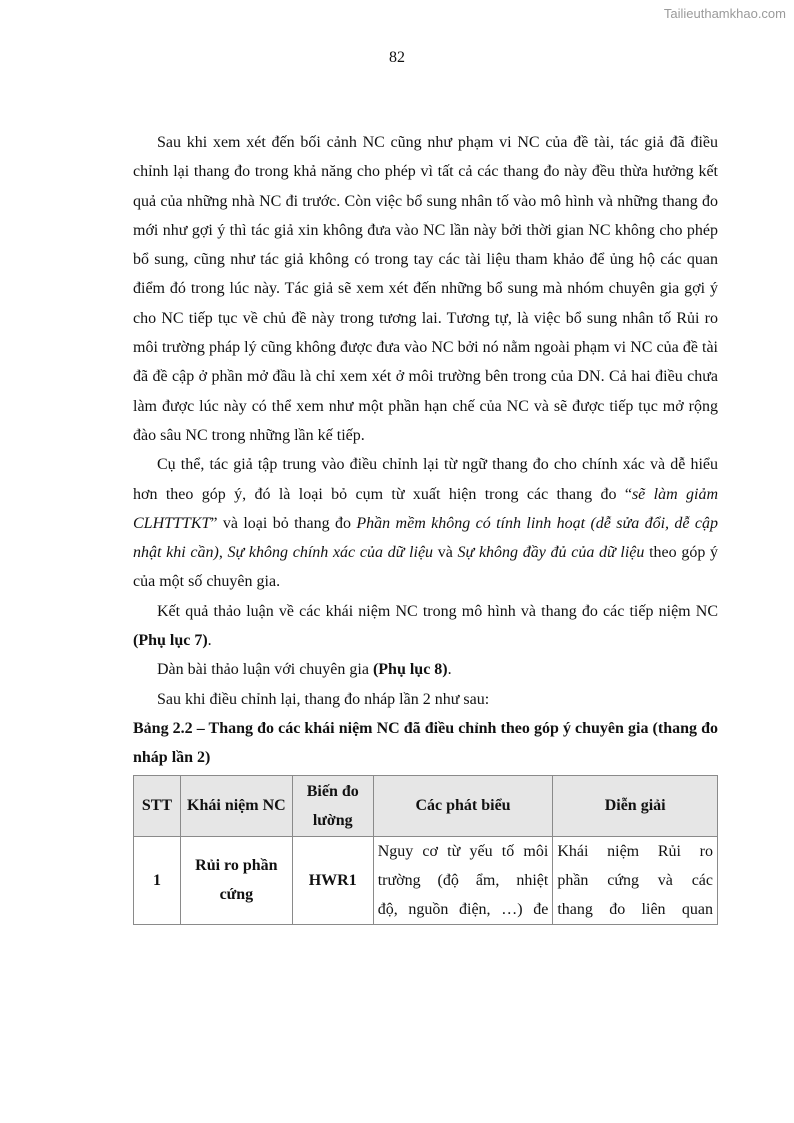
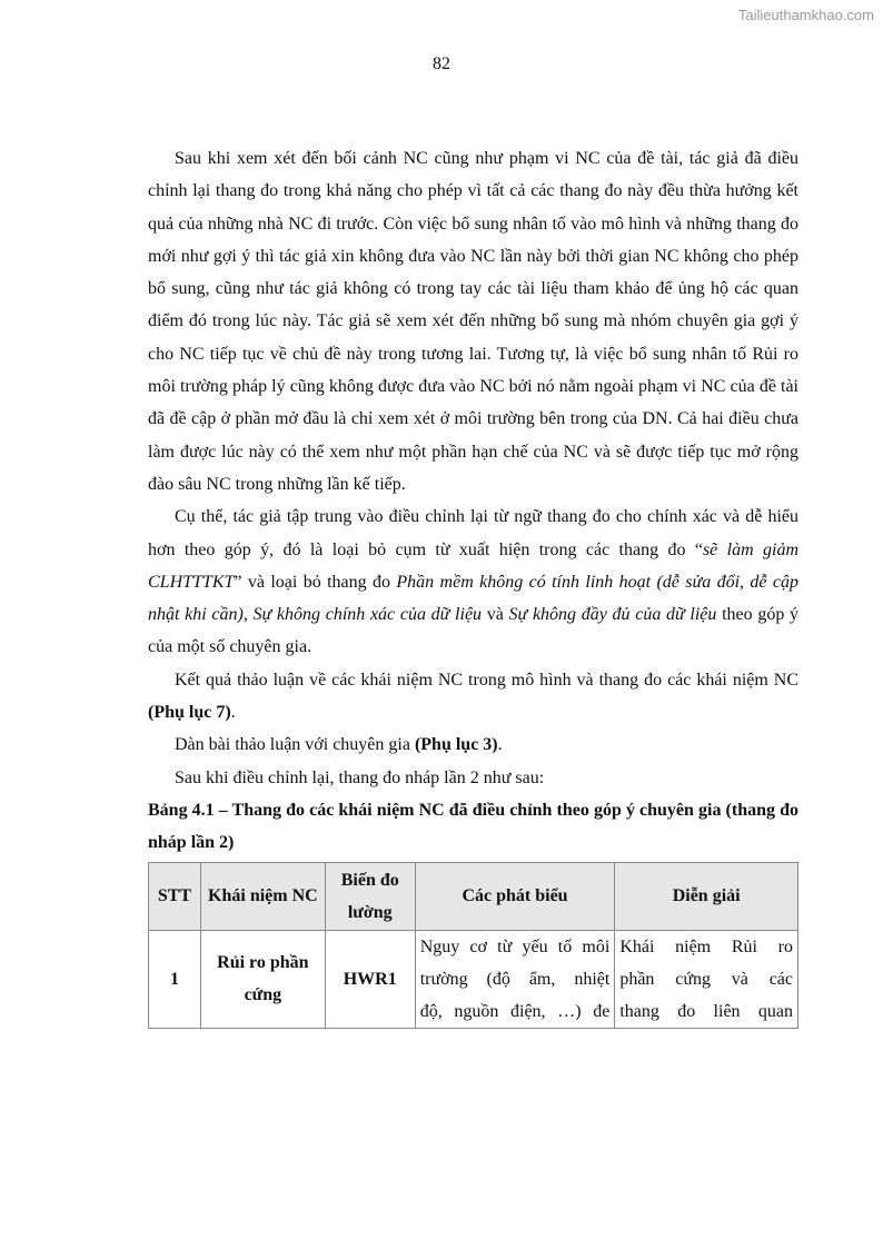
  Tailieuthamkhao.com
  82
  Sau khi xem xét đến bối cảnh NC cũng như phạm vi NC của đề tài, tác giả đã điều chỉnh lại thang đo trong khả năng cho phép vì tất cả các thang đo này đều thừa hưởng kết quả của những nhà NC đi trước. Còn việc bổ sung nhân tố vào mô hình và những thang đo mới như gợi ý thì tác giả xin không đưa vào NC lần này bởi thời gian NC không cho phép bổ sung, cũng như tác giả không có trong tay các tài liệu tham khảo để ủng hộ các quan điểm đó trong lúc này. Tác giả sẽ xem xét đến những bổ sung mà nhóm chuyên gia gợi ý cho NC tiếp tục về chủ đề này trong tương lai. Tương tự, là việc bổ sung nhân tố Rủi ro môi trường pháp lý cũng không được đưa vào NC bởi nó nằm ngoài phạm vi NC của đề tài đã đề cập ở phần mở đầu là chỉ xem xét ở môi trường bên trong của DN. Cả hai điều chưa làm được lúc này có thể xem như một phần hạn chế của NC và sẽ được tiếp tục mở rộng đào sâu NC trong những lần kế tiếp.
  Cụ thể, tác giả tập trung vào điều chỉnh lại từ ngữ thang đo cho chính xác và dễ hiểu hơn theo góp ý, đó là loại bỏ cụm từ xuất hiện trong các thang đo “sẽ làm giảm CLHTTTKT” và loại bỏ thang đo Phần mềm không có tính linh hoạt (dễ sửa đổi, dễ cập nhật khi cần), Sự không chính xác của dữ liệu và Sự không đầy đủ của dữ liệu theo góp ý của một số chuyên gia.
- Kết quả thảo luận về các khái niệm NC trong mô hình và thang đo các tiếp niệm NC (Phụ lục 7).
+ Kết quả thảo luận về các khái niệm NC trong mô hình và thang đo các khái niệm NC (Phụ lục 7).
- Dàn bài thảo luận với chuyên gia (Phụ lục 8).
+ Dàn bài thảo luận với chuyên gia (Phụ lục 3).
  Sau khi điều chỉnh lại, thang đo nháp lần 2 như sau:
- Bảng 2.2 – Thang đo các khái niệm NC đã điều chỉnh theo góp ý chuyên gia (thang đo nháp lần 2)
+ Bảng 4.1 – Thang đo các khái niệm NC đã điều chỉnh theo góp ý chuyên gia (thang đo nháp lần 2)
  STT	Khái niệm NC	Biến đo lường	Các phát biểu	Diễn giải
  1	Rủi ro phần cứng	HWR1	Nguy cơ từ yếu tố môi trường (độ ẩm, nhiệt độ, nguồn điện, …) đe	Khái niệm Rủi ro phần cứng và các thang đo liên quan
